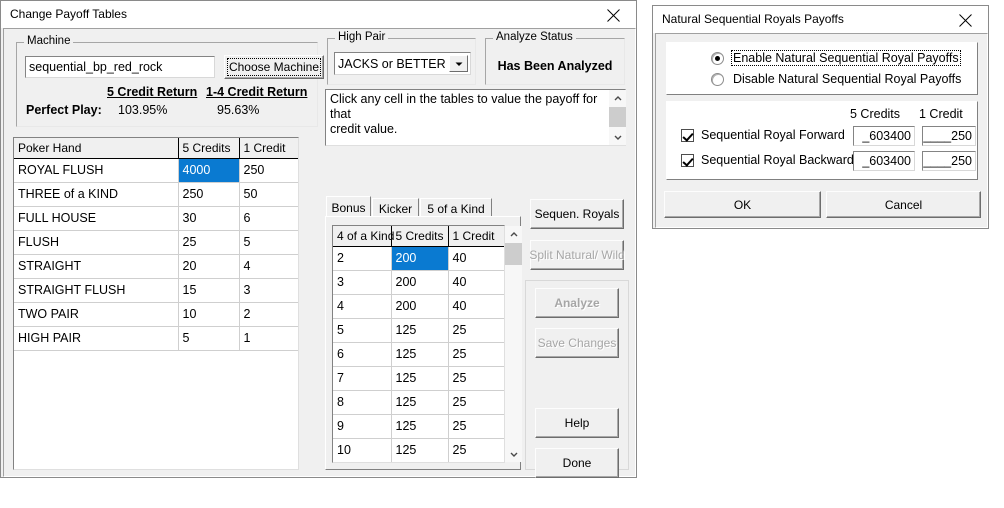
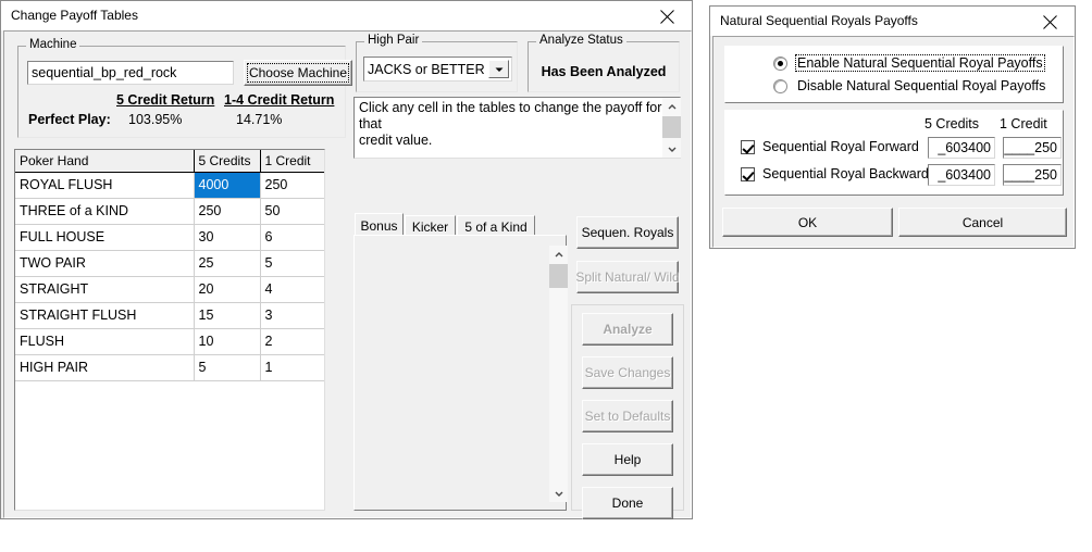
  Change Payoff Tables
  Machine
  sequential_bp_red_rock
  Choose Machine
  5 Credit Return
  1-4 Credit Return
  Perfect Play:
  103.95%
- 95.63%
+ 14.71%
  Poker Hand	5 Credits	1 Credit
  ROYAL FLUSH	4000	250
  THREE of a KIND	250	50
  FULL HOUSE	30	6
- FLUSH	25	5
+ TWO PAIR	25	5
  STRAIGHT	20	4
  STRAIGHT FLUSH	15	3
- TWO PAIR	10	2
+ FLUSH	10	2
  HIGH PAIR	5	1
  High Pair
  JACKS or BETTER
  Analyze Status
  Has Been Analyzed
- Click any cell in the tables to value the payoff for that
+ Click any cell in the tables to change the payoff for that
  credit value.
  Bonus
  Kicker
  5 of a Kind
- 4 of a Kind	5 Credits	1 Credit
- 2	200	40
- 3	200	40
- 4	200	40
- 5	125	25
- 6	125	25
- 7	125	25
- 8	125	25
- 9	125	25
- 10	125	25
  Sequen. Royals
  Split Natural/ Wild
  Analyze
  Save Changes
+ Set to Defaults
  Help
  Done
  Natural Sequential Royals Payoffs
  Enable Natural Sequential Royal Payoffs
  Disable Natural Sequential Royal Payoffs
  5 Credits
  1 Credit
  Sequential Royal Forward
  _603400
  ____250
  Sequential Royal Backward
  _603400
  ____250
  OK
  Cancel
